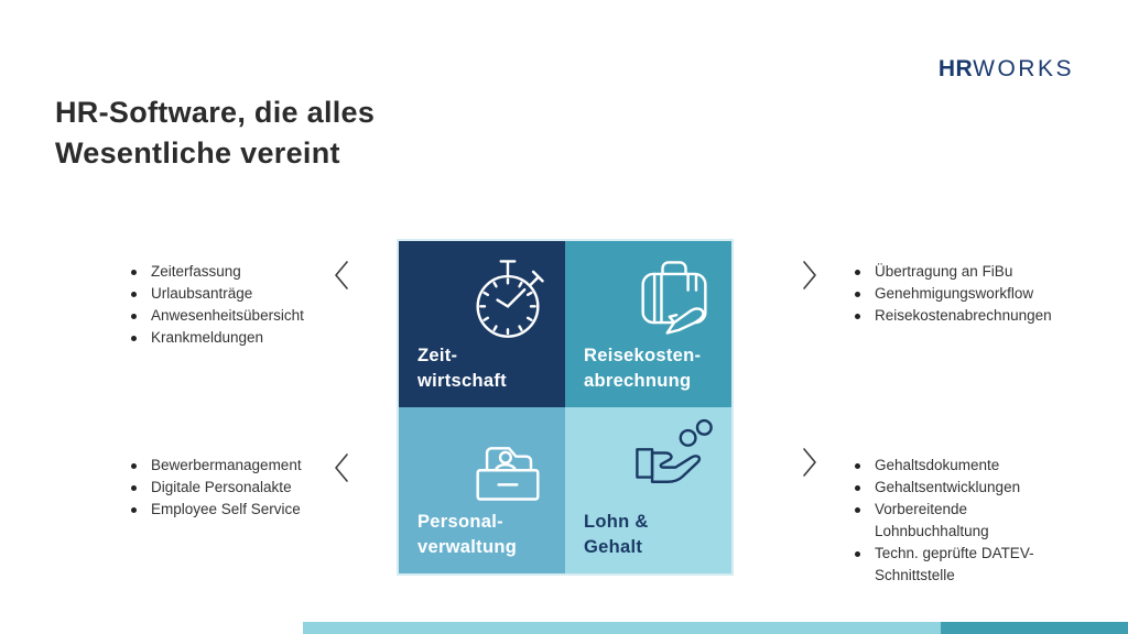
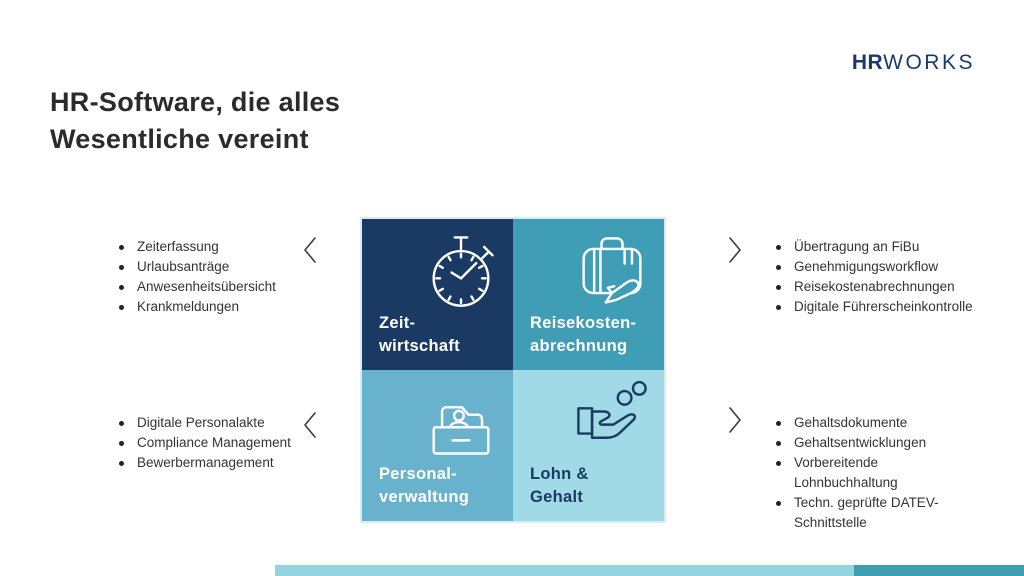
  HRWORKS
  HR-Software, die alles
  Wesentliche vereint
  Zeiterfassung
  Urlaubsanträge
  Anwesenheitsübersicht
  Krankmeldungen
- Bewerbermanagement
+ Digitale Personalakte
+ Compliance Management
- Digitale Personalakte
+ Bewerbermanagement
- Employee Self Service
  Übertragung an FiBu
  Genehmigungsworkflow
  Reisekostenabrechnungen
+ Digitale Führerscheinkontrolle
  Gehaltsdokumente
  Gehaltsentwicklungen
  Vorbereitende Lohnbuchhaltung
  Techn. geprüfte DATEV-Schnittstelle
  Zeit-
  wirtschaft
  Reisekosten-
  abrechnung
  Personal-
  verwaltung
  Lohn &
  Gehalt
